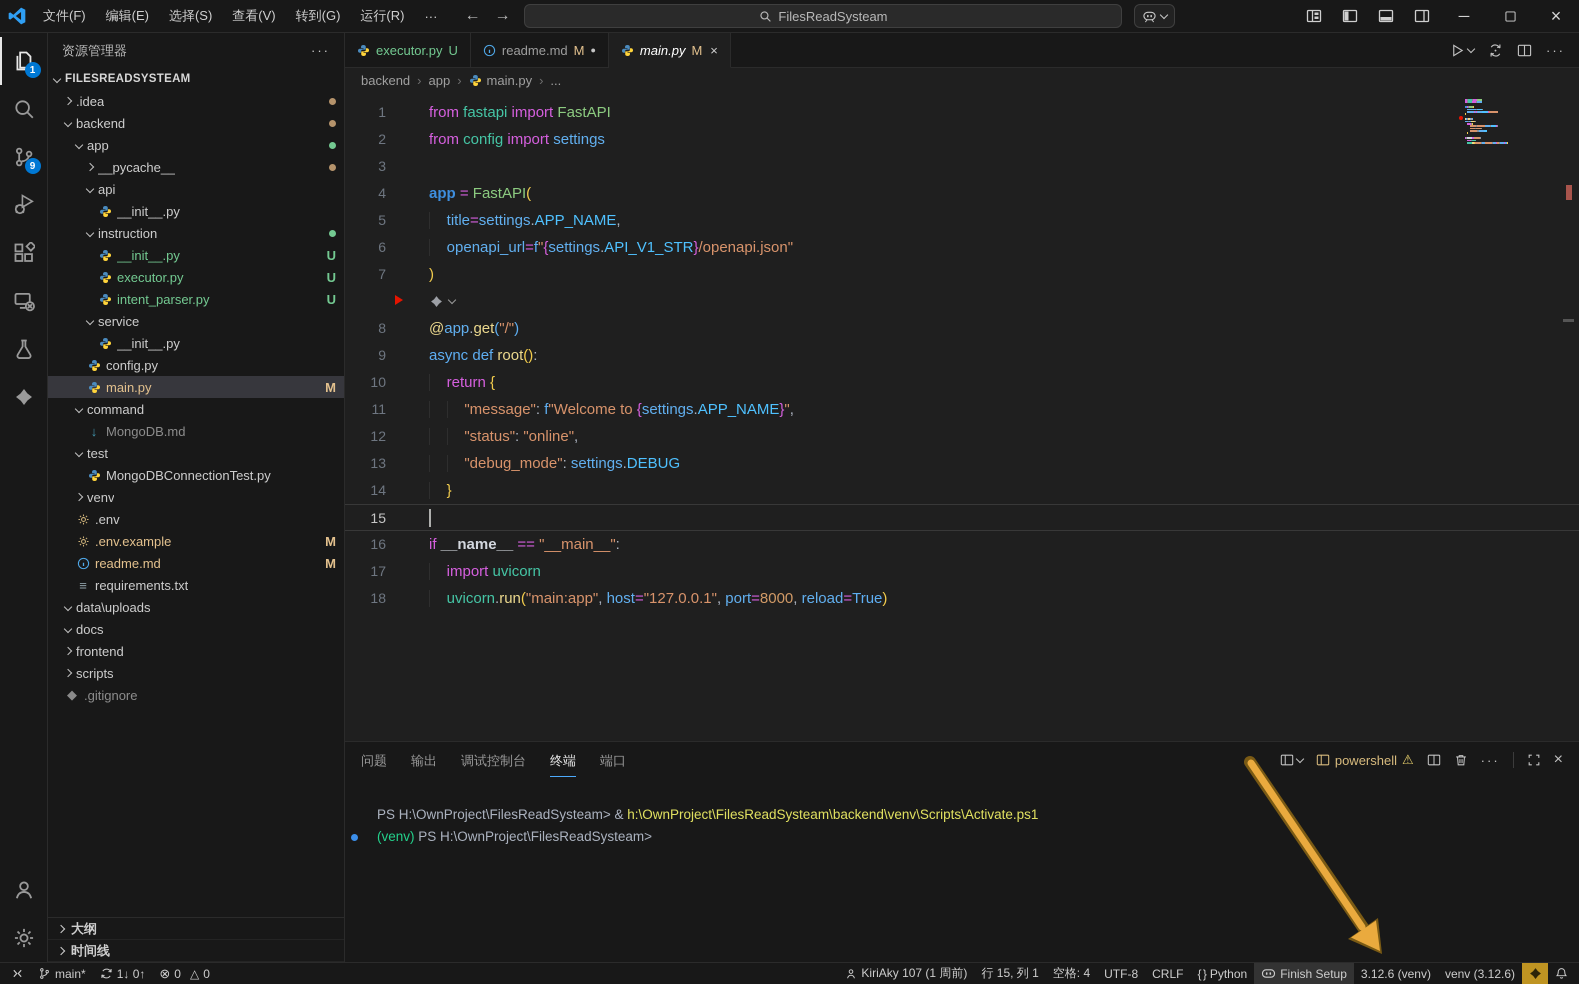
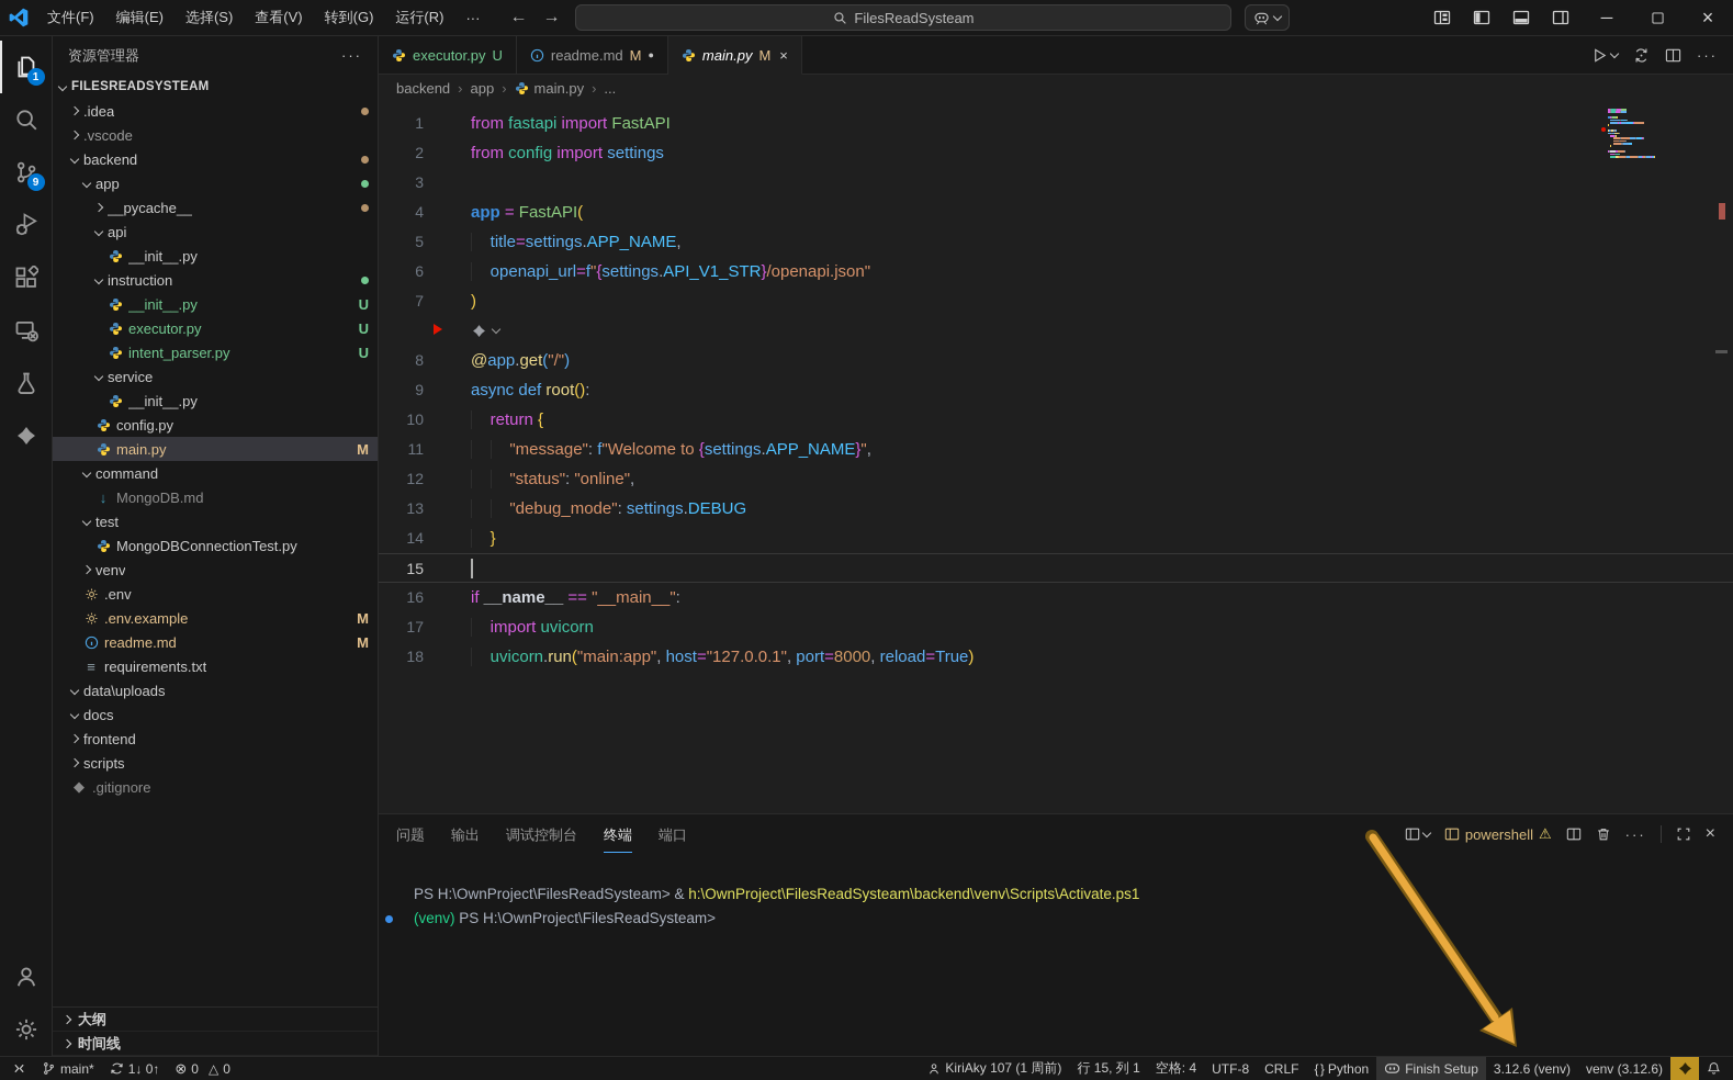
  文件(F)
  编辑(E)
  选择(S)
  查看(V)
  转到(G)
  运行(R)
  ···
  ←
  →
  FilesReadSysteam
  ─
  ×
  1
  9
  资源管理器
  ···
  FILESREADSYSTEAM
  .idea
+ .vscode
  backend
  app
  __pycache__
  api
  __init__.py
  instruction
  __init__.py
  U
  executor.py
  U
  intent_parser.py
  U
  service
  __init__.py
  config.py
  main.py
  M
  command
  ↓
  MongoDB.md
  test
  MongoDBConnectionTest.py
  venv
  .env
  .env.example
  M
  readme.md
  M
  ≡
  requirements.txt
  data\uploads
  docs
  frontend
  scripts
  ◆
  .gitignore
  大纲
  时间线
  executor.py
  U
  readme.md
  M
  ●
  main.py
  M
  ×
  ···
  backend
  ›
  app
  ›
  main.py
  ›
  ...
  1
  from fastapi import FastAPI
  2
  from config import settings
  3
  4
  app = FastAPI(
  5
  title=settings.APP_NAME,
  6
  openapi_url=f"{settings.API_V1_STR}/openapi.json"
  7
  )
  8
  @app.get("/")
  9
  async def root():
  10
  return {
  11
  "message": f"Welcome to {settings.APP_NAME}",
  12
  "status": "online",
  13
  "debug_mode": settings.DEBUG
  14
  }
  15
  16
  if __name__ == "__main__":
  17
  import uvicorn
  18
  uvicorn.run("main:app", host="127.0.0.1", port=8000, reload=True)
  问题
  输出
  调试控制台
  终端
  端口
  powershell
  ⚠
  ···
  ×
  PS H:\OwnProject\FilesReadSysteam> & h:\OwnProject\FilesReadSysteam\backend\venv\Scripts\Activate.ps1
  (venv) PS H:\OwnProject\FilesReadSysteam>
  main*
  1↓ 0↑
  ⊗
  0
  △
  0
  KiriAky 107 (1 周前)
  行 15, 列 1
  空格: 4
  UTF-8
  CRLF
  { }
  Python
  Finish Setup
  3.12.6 (venv)
  venv (3.12.6)
